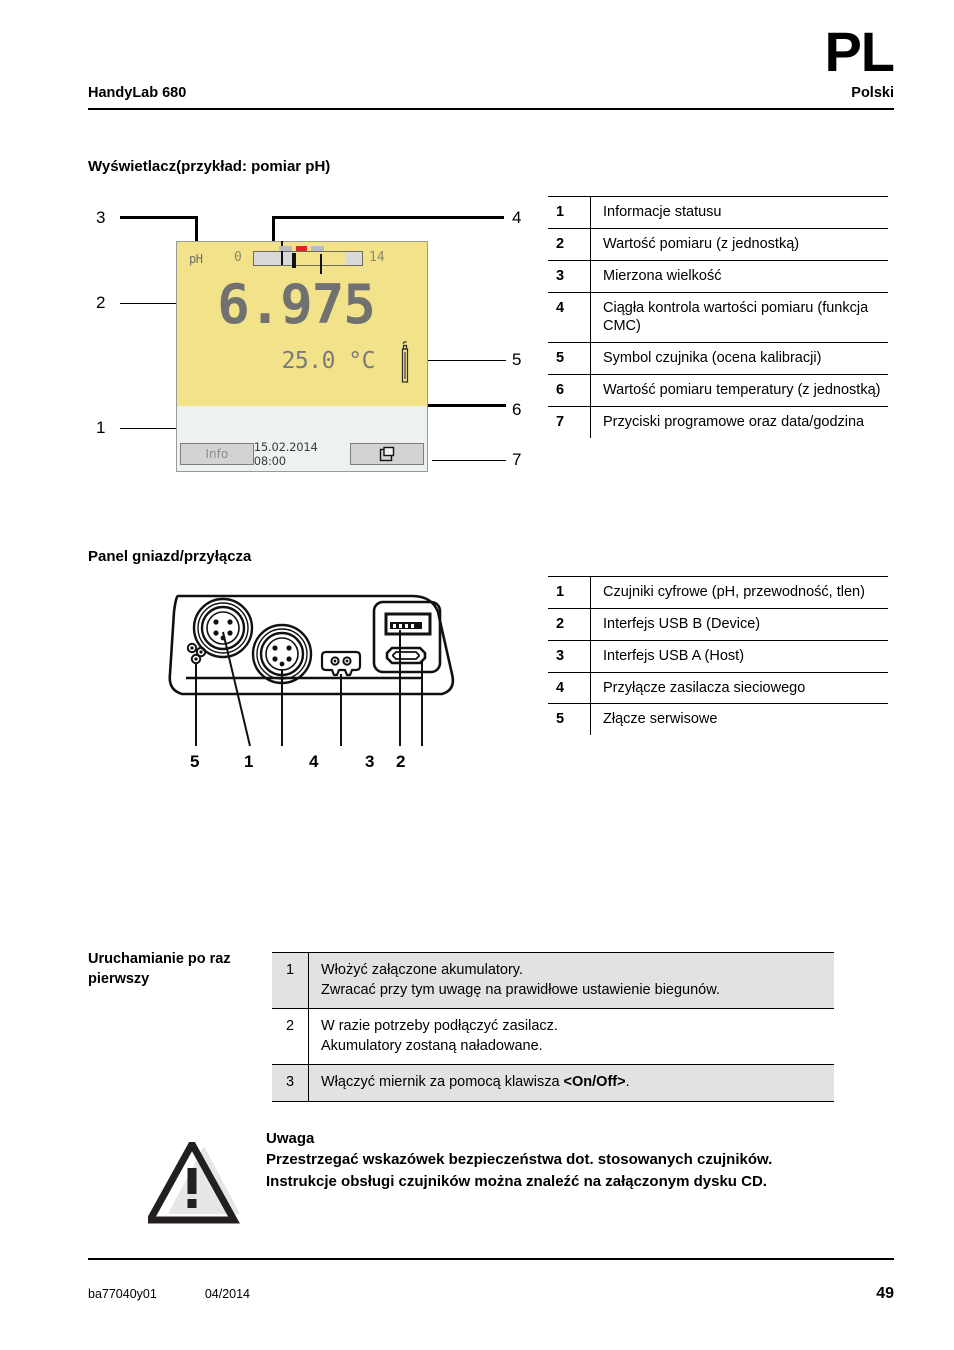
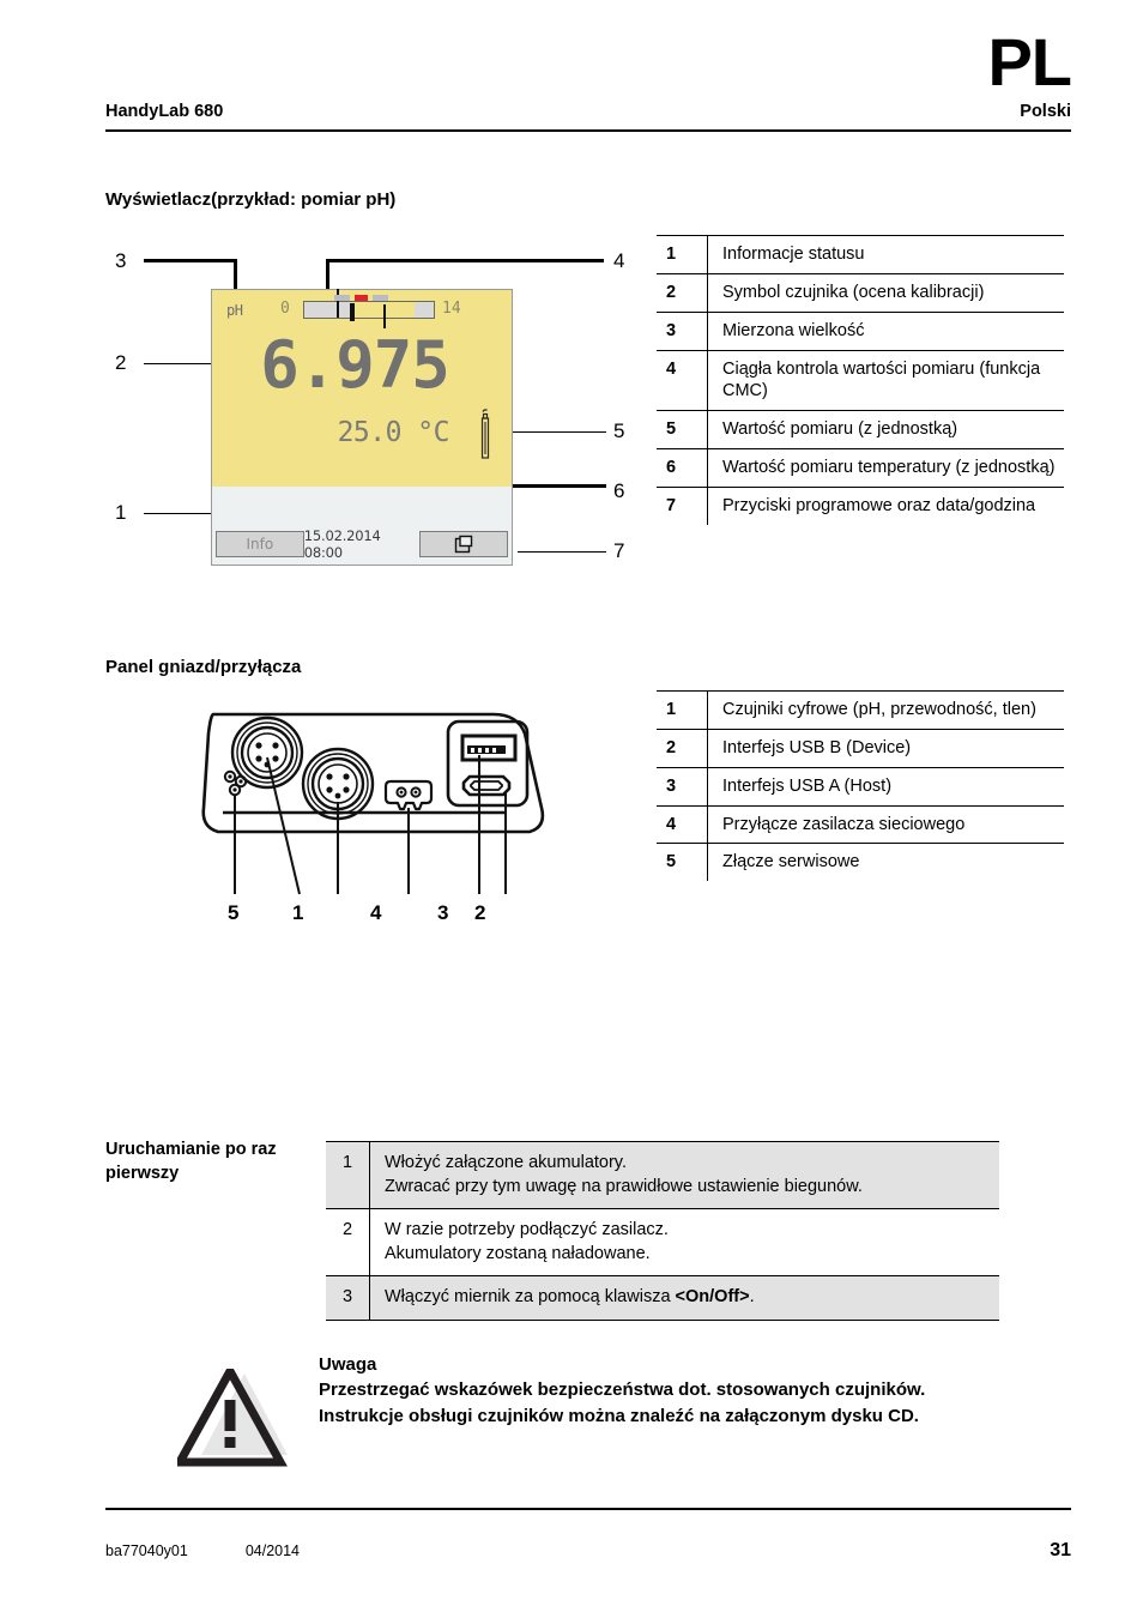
  PL
  HandyLab 680
  Polski
  Wyświetlacz(przykład: pomiar pH)
  3
  2
  1
  4
  5
  6
  7
  pH
  0
  14
  6.975
  25.0 °C
  Info
  15.02.2014 08:00
  1	Informacje statusu
- 2	Wartość pomiaru (z jednostką)
+ 2	Symbol czujnika (ocena kalibracji)
  3	Mierzona wielkość
  4	Ciągła kontrola wartości pomiaru (funkcja CMC)
- 5	Symbol czujnika (ocena kalibracji)
+ 5	Wartość pomiaru (z jednostką)
  6	Wartość pomiaru temperatury (z jednostką)
  7	Przyciski programowe oraz data/godzina
  Panel gniazd/przyłącza
  5
  1
  4
  3
  2
  1	Czujniki cyfrowe (pH, przewodność, tlen)
  2	Interfejs USB B (Device)
  3	Interfejs USB A (Host)
  4	Przyłącze zasilacza sieciowego
  5	Złącze serwisowe
  Uruchamianie po raz pierwszy
  1	Włożyć załączone akumulatory. Zwracać przy tym uwagę na prawidłowe ustawienie biegunów.
  2	W razie potrzeby podłączyć zasilacz. Akumulatory zostaną naładowane.
  3	Włączyć miernik za pomocą klawisza <On/Off>.
  Uwaga
  Przestrzegać wskazówek bezpieczeństwa dot. stosowanych czujników.
  Instrukcje obsługi czujników można znaleźć na załączonym dysku CD.
  ba77040y01
  04/2014
- 49
+ 31
